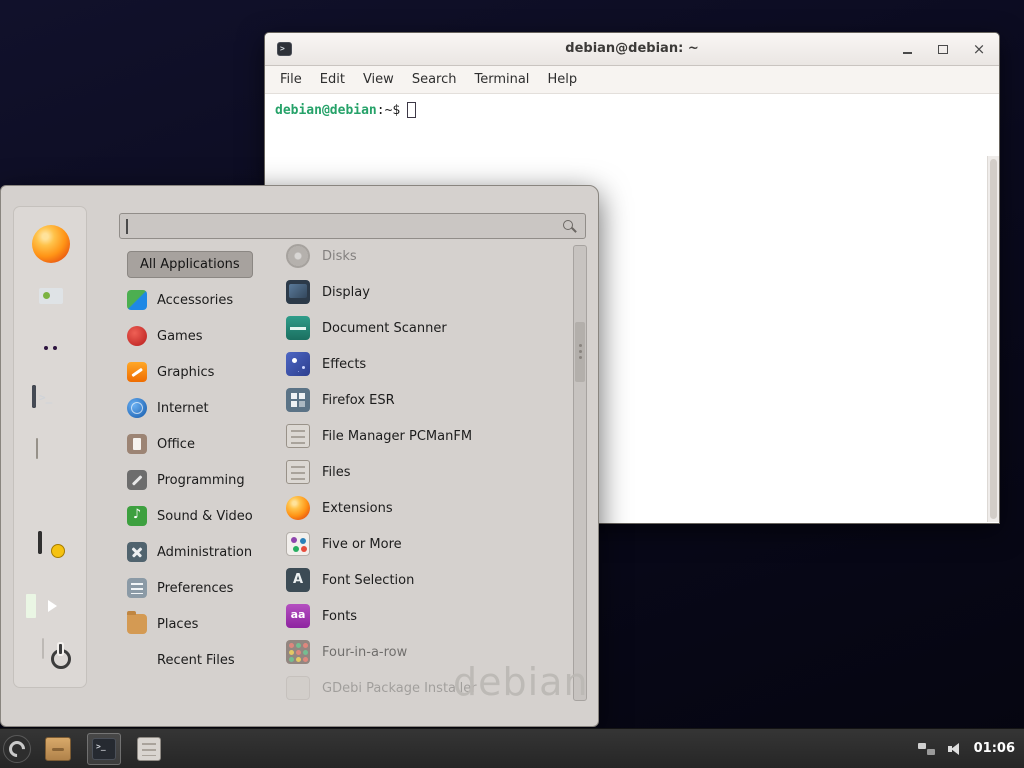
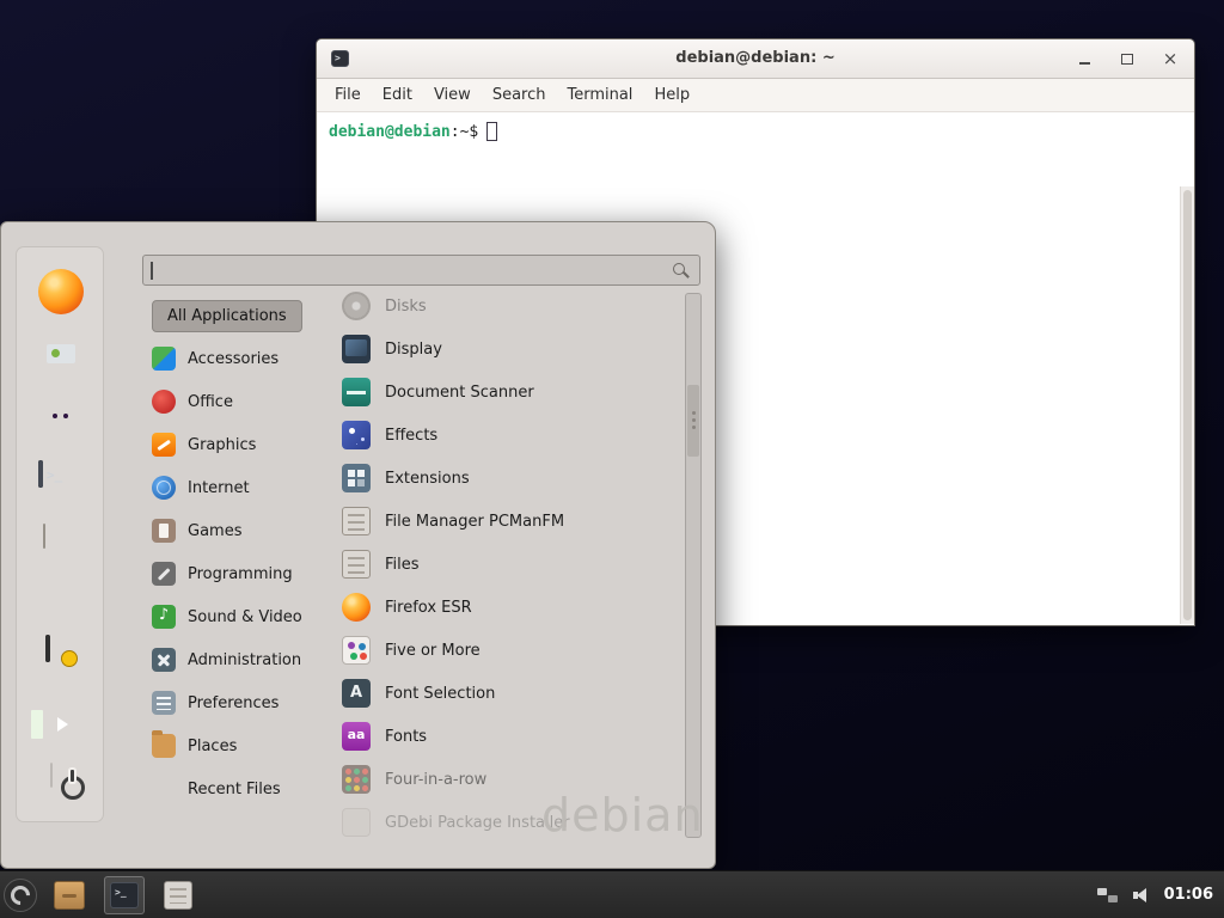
  debian@debian: ~
  File
  Edit
  View
  Search
  Terminal
  Help
  debian@debian:~$
  All Applications
  Accessories
- Games
+ Office
  Graphics
  Internet
- Office
+ Games
  Programming
  Sound & Video
  Administration
  Preferences
  Places
  Recent Files
  Disks
  Display
  Document Scanner
  Effects
- Firefox ESR
+ Extensions
  File Manager PCManFM
  Files
- Extensions
+ Firefox ESR
  Five or More
  Font Selection
  Fonts
  Four-in-a-row
  GDebi Package Installer
  debian
  01:06
